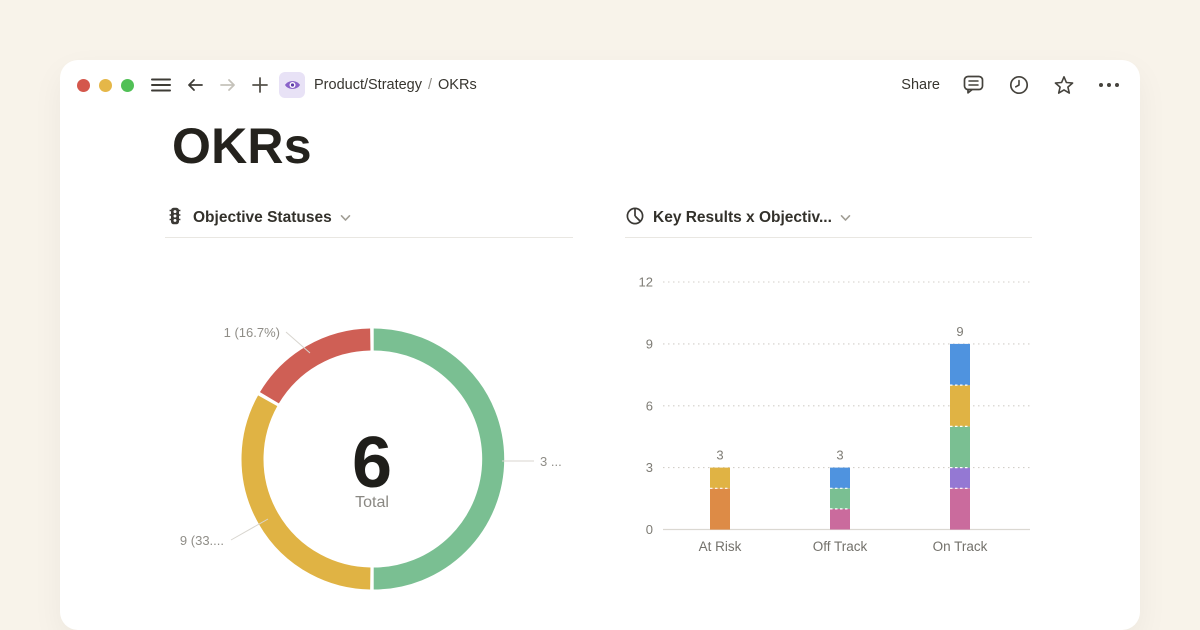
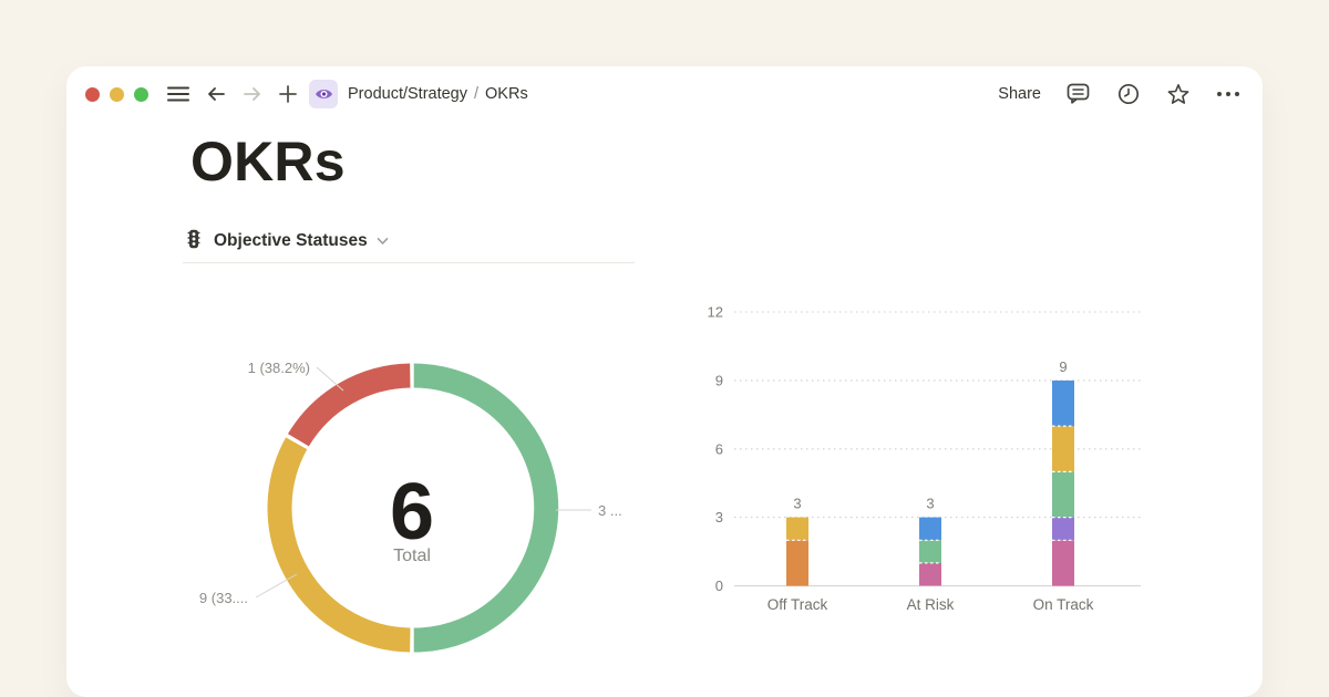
  Product/Strategy
  /
  OKRs
  Share
  OKRs
  Objective Statuses
- Key Results x Objectiv...
  3 ...
  9 (33....
- 1 (16.7%)
+ 1 (38.2%)
  6
  Total
  0
  3
  6
  9
  12
  3
- At Risk
+ Off Track
  3
- Off Track
+ At Risk
  9
  On Track
